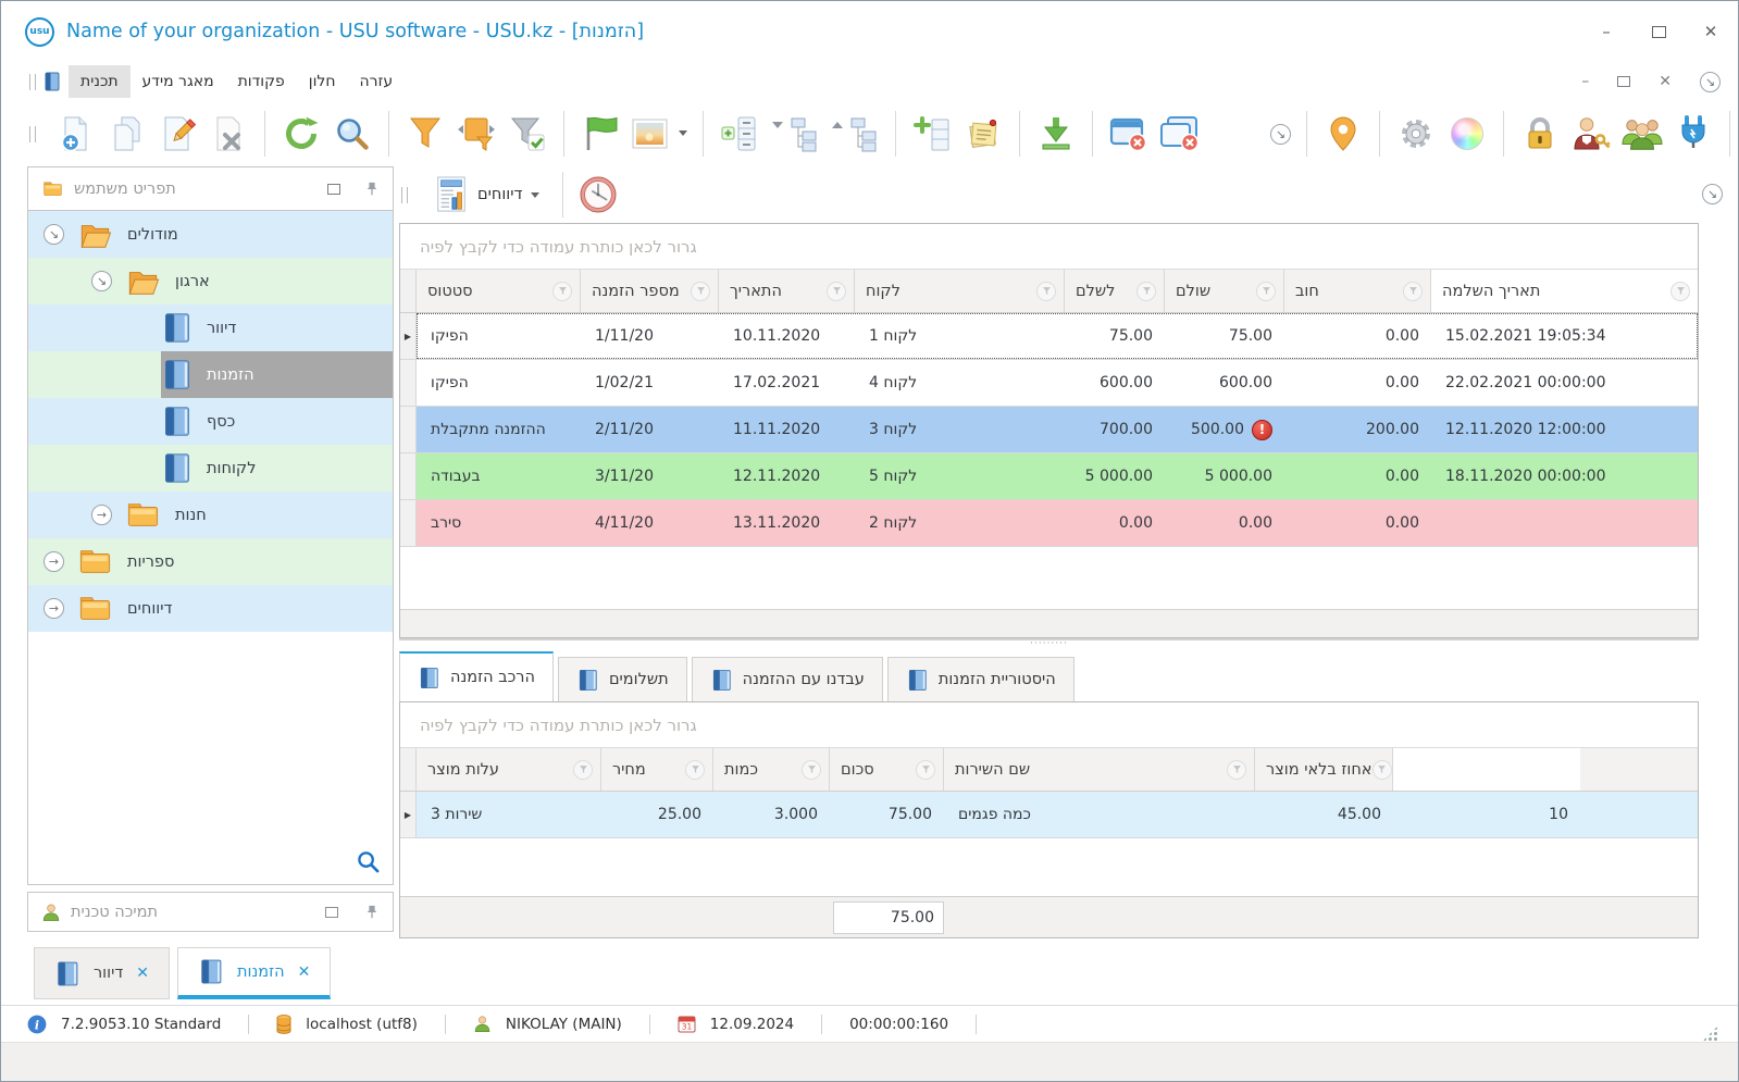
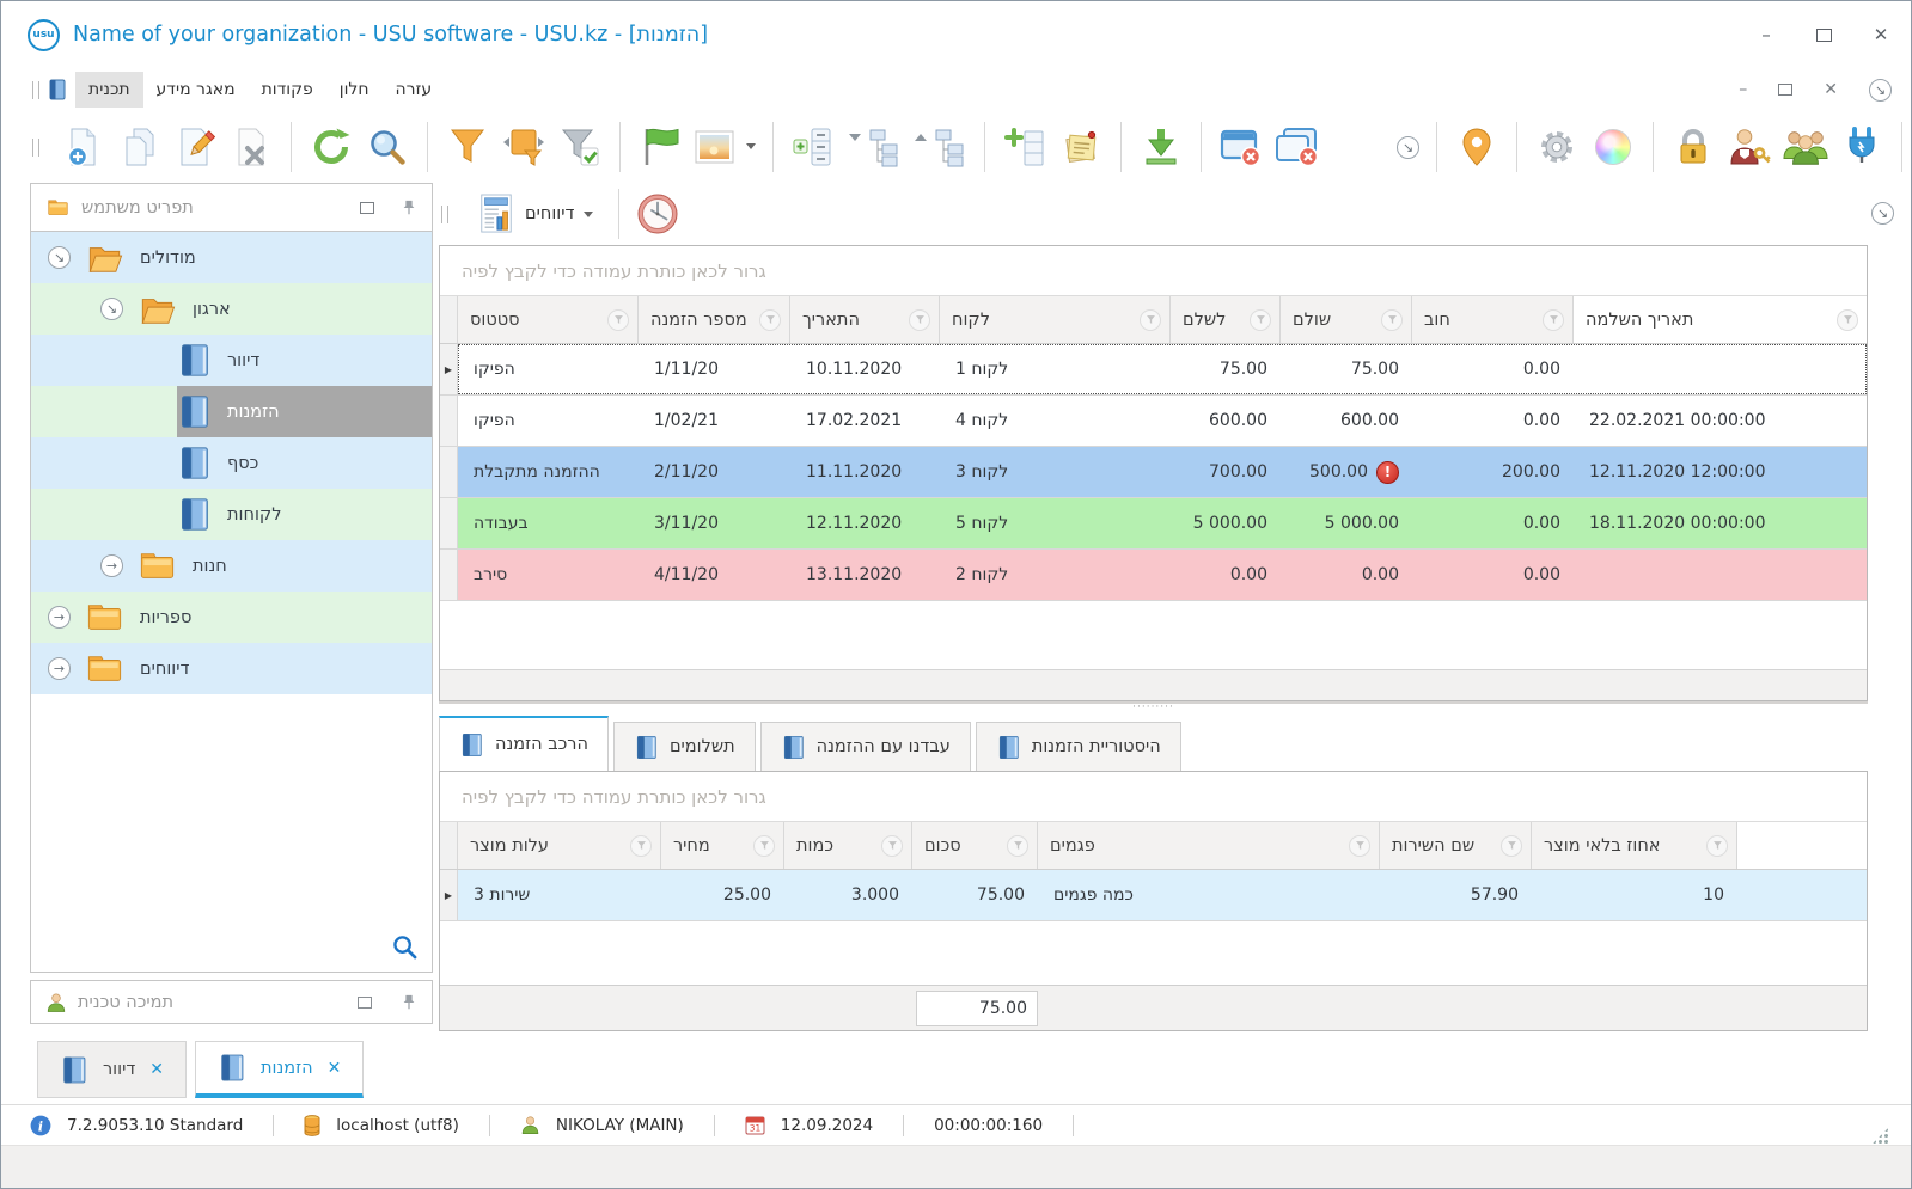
  usu
  Name of your organization - USU software - USU.kz - [הזמנות]
  –
  ✕
  תכנית
  מאגר מידע
  פקודות
  חלון
  עזרה
  –
  ✕
  ↘
  ↘
  תפריט משתמש
  ↘
  מודולים
  ↘
  ארגון
  דיוור
  הזמנות
  כסף
  לקוחות
  →
  חנות
  →
  ספריות
  →
  דיווחים
  תמיכה טכנית
  דיווחים
  ↘
  גרור לכאן כותרת עמודה כדי לקבץ לפיה
  סטטוס
  מספר הזמנה
  התאריך
  לקוח
  לשלם
  שולם
  חוב
  תאריך השלמה
  ▶
  הפיקו
  1/11/20
  10.11.2020
  לקוח 1
  75.00
  75.00
  0.00
- 15.02.2021 19:05:34
  הפיקו
  1/02/21
  17.02.2021
  לקוח 4
  600.00
  600.00
  0.00
  22.02.2021 00:00:00
  ההזמנה מתקבלת
  2/11/20
  11.11.2020
  לקוח 3
  700.00
  500.00
  !
  200.00
  12.11.2020 12:00:00
  בעבודה
  3/11/20
  12.11.2020
  לקוח 5
  5 000.00
  5 000.00
  0.00
  18.11.2020 00:00:00
  סירב
  4/11/20
  13.11.2020
  לקוח 2
  0.00
  0.00
  0.00
  ·········
  הרכב הזמנה
  תשלומים
  עבדנו עם ההזמנה
  היסטוריית הזמנות
  גרור לכאן כותרת עמודה כדי לקבץ לפיה
  עלות מוצר
  מחיר
  כמות
  סכום
+ פגמים
  שם השירות
  אחוז בלאי מוצר
  ▶
  שירות 3
  25.00
  3.000
  75.00
  כמה פגמים
- 45.00
+ 57.90
  10
  75.00
  דיוור
  ✕
  הזמנות
  ✕
  i
  7.2.9053.10 Standard
  localhost (utf8)
  NIKOLAY (MAIN)
  31
  12.09.2024
  00:00:00:160
